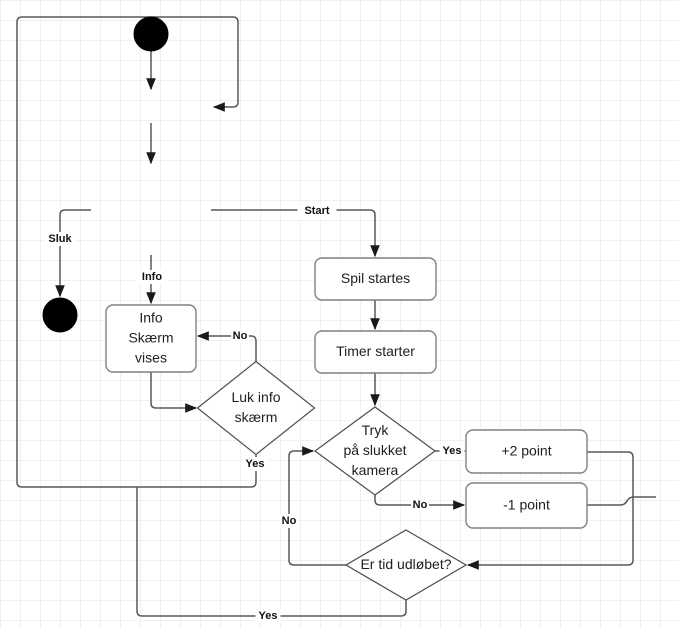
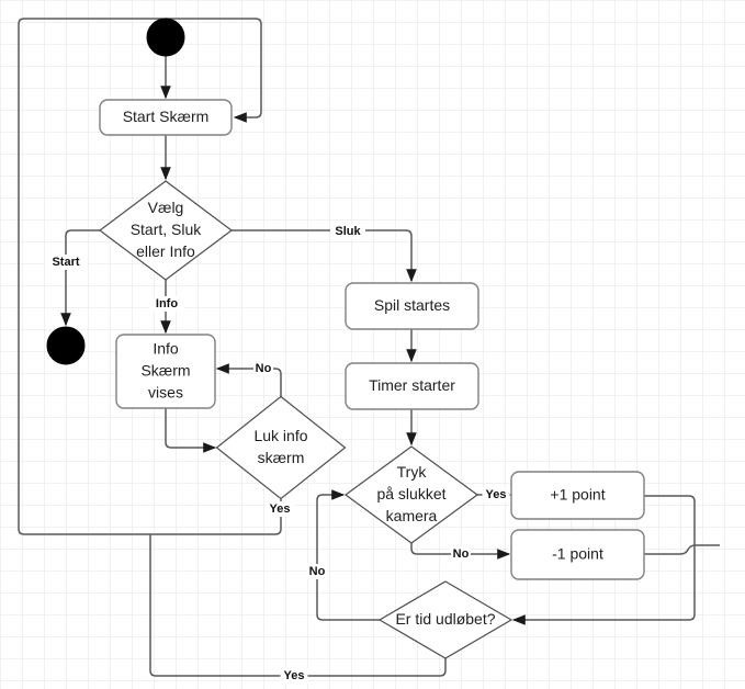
+ Start Skærm
+ Vælg Start, Sluk eller Info
  Info Skærm vises
  Luk info skærm
  Spil startes
  Timer starter
  Tryk på slukket kamera
- +2 point
+ +1 point
  -1 point
  Er tid udløbet?
- Sluk
+ Start
  Info
- Start
+ Sluk
  No
  Yes
  Yes
  No
  No
  Yes
